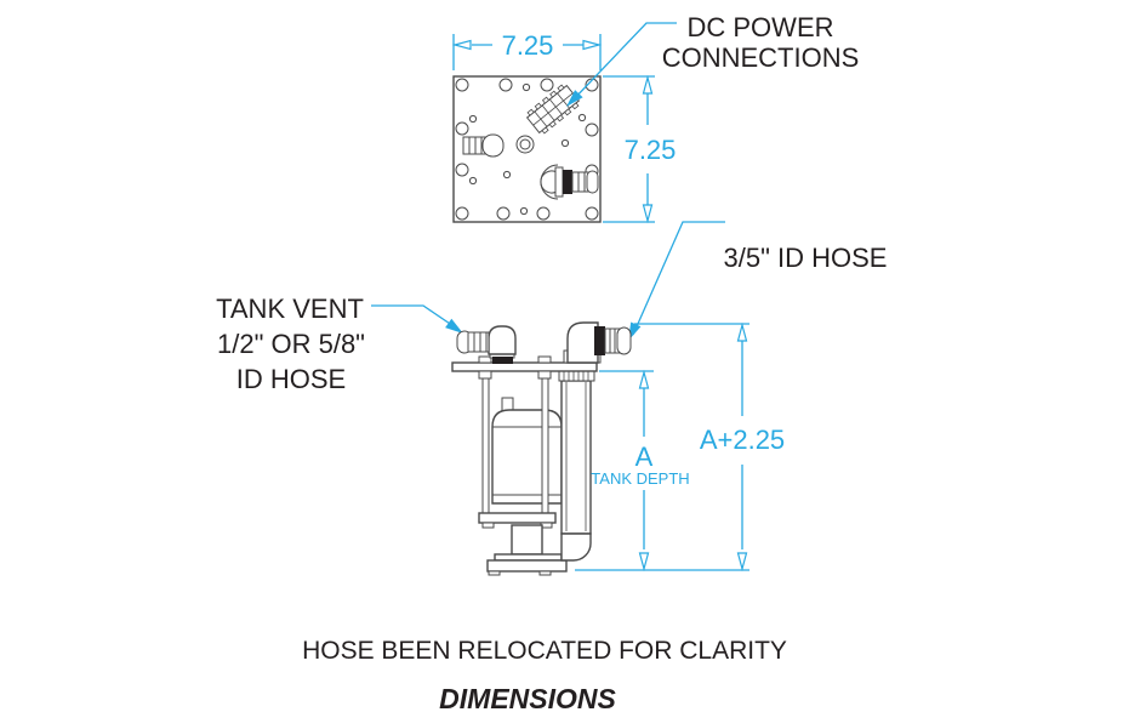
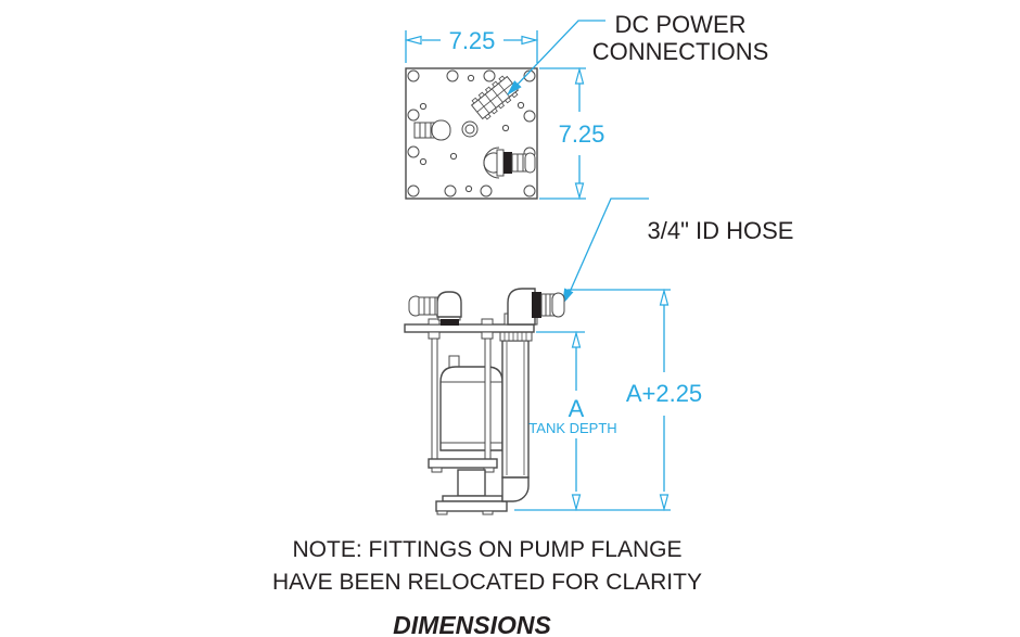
  7.25
  7.25
  DC POWER
  CONNECTIONS
- 3/5" ID HOSE
+ 3/4" ID HOSE
- TANK VENT
- 1/2" OR 5/8"
- ID HOSE
  A
  TANK DEPTH
  A+2.25
+ NOTE: FITTINGS ON PUMP FLANGE
- HOSE BEEN RELOCATED FOR CLARITY
+ HAVE BEEN RELOCATED FOR CLARITY
  DIMENSIONS
